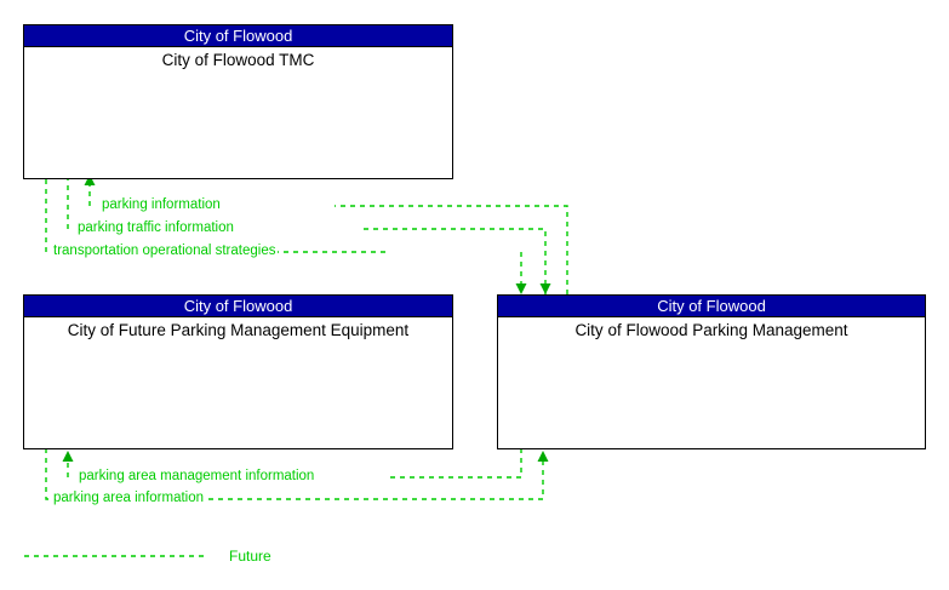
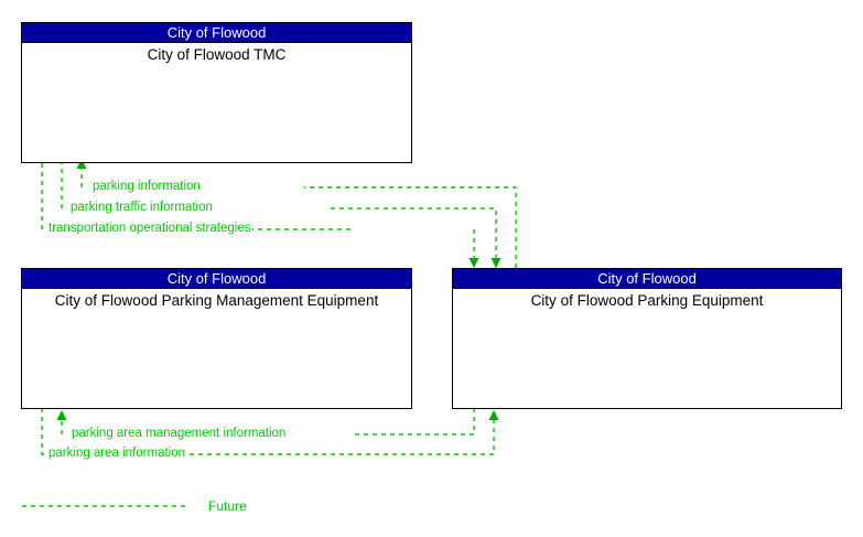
  City of Flowood
  City of Flowood TMC
  City of Flowood
- City of Future Parking Management Equipment
+ City of Flowood Parking Management Equipment
  City of Flowood
- City of Flowood Parking Management
+ City of Flowood Parking Equipment
  parking information
  parking traffic information
  transportation operational strategies
  parking area management information
  parking area information
  Future
